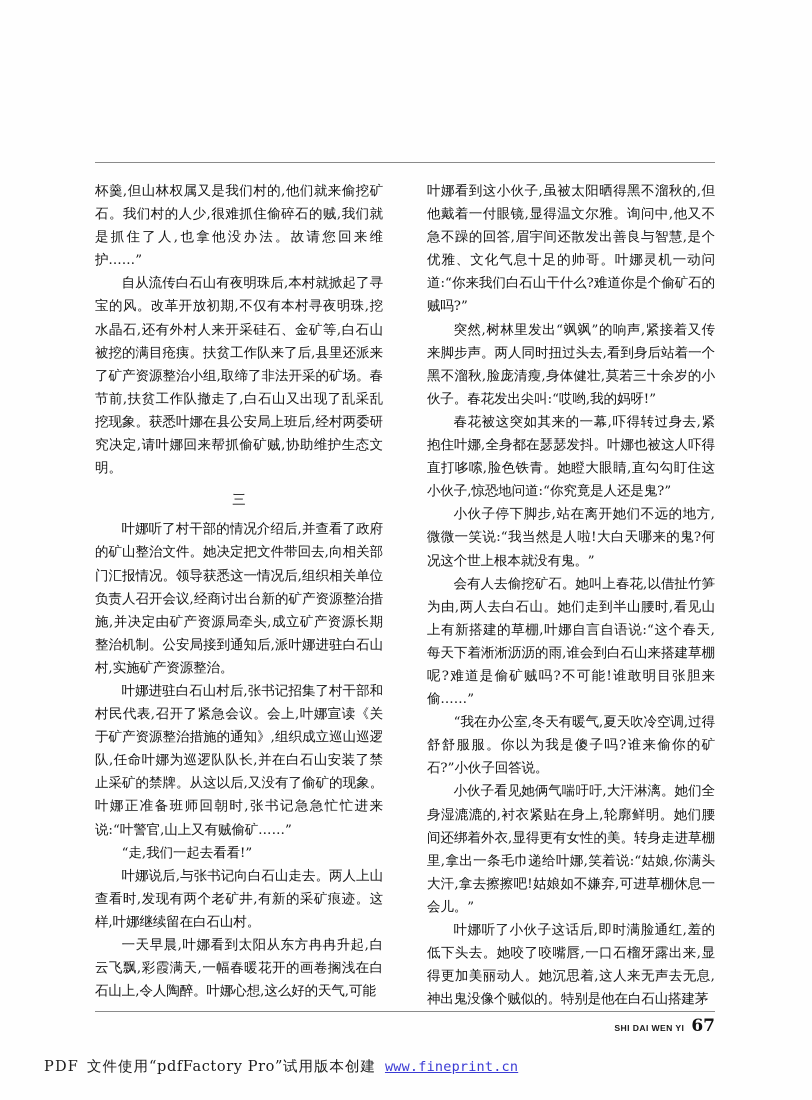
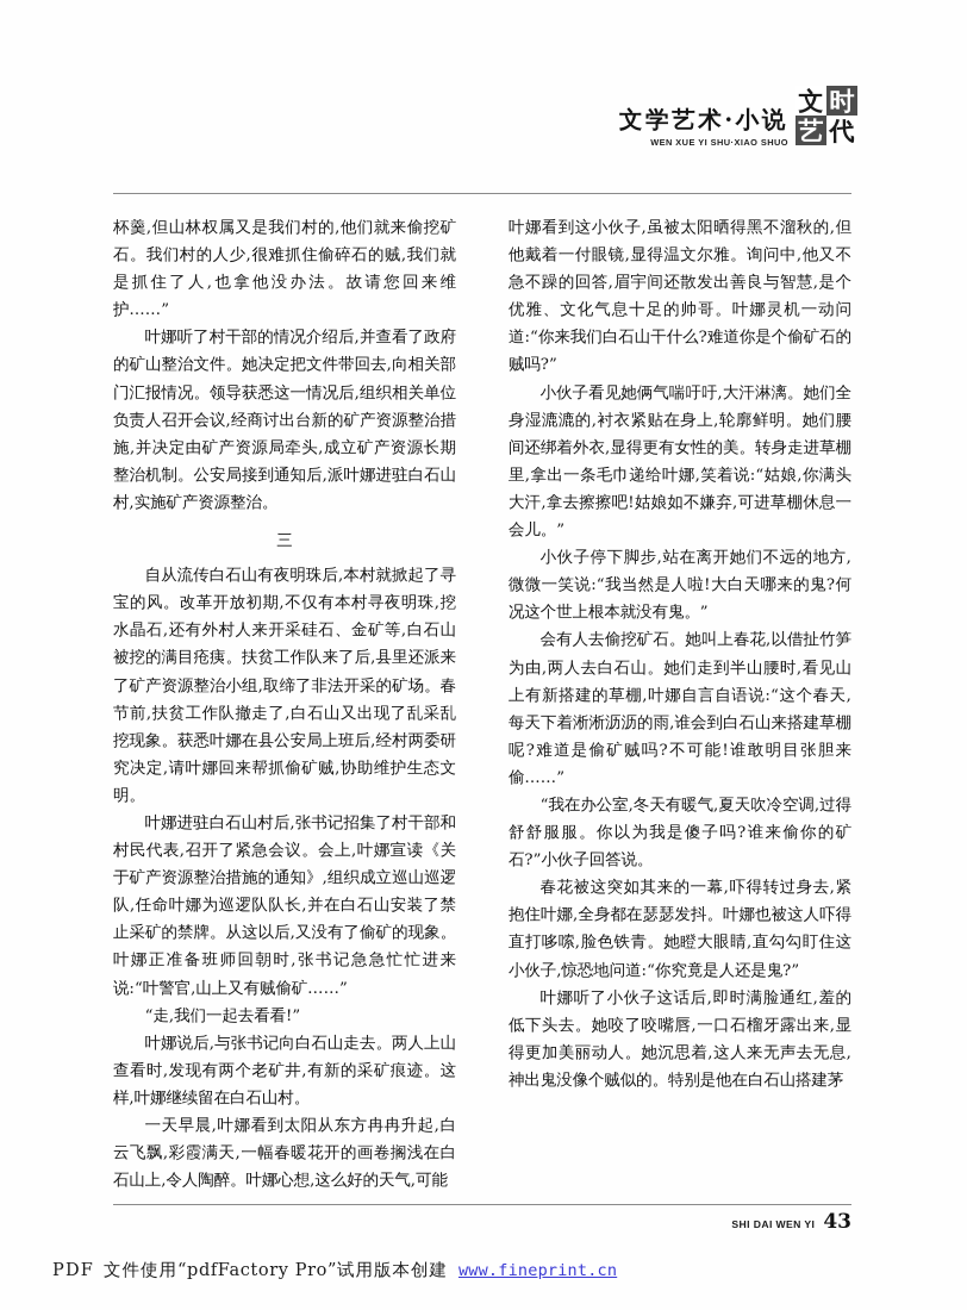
+ 文学艺术·小说
+ WEN XUE YI SHU·XIAO SHUO
+ 文
+ 时
+ 艺
+ 代
  杯羹,但山林权属又是我们村的,他们就来偷挖矿石。我们村的人少,很难抓住偷碎石的贼,我们就是抓住了人,也拿他没办法。故请您回来维护……”
- 自从流传白石山有夜明珠后,本村就掀起了寻宝的风。改革开放初期,不仅有本村寻夜明珠,挖水晶石,还有外村人来开采硅石、金矿等,白石山被挖的满目疮痍。扶贫工作队来了后,县里还派来了矿产资源整治小组,取缔了非法开采的矿场。春节前,扶贫工作队撤走了,白石山又出现了乱采乱挖现象。获悉叶娜在县公安局上班后,经村两委研究决定,请叶娜回来帮抓偷矿贼,协助维护生态文明。
+ 叶娜听了村干部的情况介绍后,并查看了政府的矿山整治文件。她决定把文件带回去,向相关部门汇报情况。领导获悉这一情况后,组织相关单位负责人召开会议,经商讨出台新的矿产资源整治措施,并决定由矿产资源局牵头,成立矿产资源长期整治机制。公安局接到通知后,派叶娜进驻白石山村,实施矿产资源整治。
  三
- 叶娜听了村干部的情况介绍后,并查看了政府的矿山整治文件。她决定把文件带回去,向相关部门汇报情况。领导获悉这一情况后,组织相关单位负责人召开会议,经商讨出台新的矿产资源整治措施,并决定由矿产资源局牵头,成立矿产资源长期整治机制。公安局接到通知后,派叶娜进驻白石山村,实施矿产资源整治。
+ 自从流传白石山有夜明珠后,本村就掀起了寻宝的风。改革开放初期,不仅有本村寻夜明珠,挖水晶石,还有外村人来开采硅石、金矿等,白石山被挖的满目疮痍。扶贫工作队来了后,县里还派来了矿产资源整治小组,取缔了非法开采的矿场。春节前,扶贫工作队撤走了,白石山又出现了乱采乱挖现象。获悉叶娜在县公安局上班后,经村两委研究决定,请叶娜回来帮抓偷矿贼,协助维护生态文明。
  叶娜进驻白石山村后,张书记招集了村干部和村民代表,召开了紧急会议。会上,叶娜宣读《关于矿产资源整治措施的通知》,组织成立巡山巡逻队,任命叶娜为巡逻队队长,并在白石山安装了禁止采矿的禁牌。从这以后,又没有了偷矿的现象。叶娜正准备班师回朝时,张书记急急忙忙进来说:“叶警官,山上又有贼偷矿……”
  “走,我们一起去看看!”
  叶娜说后,与张书记向白石山走去。两人上山查看时,发现有两个老矿井,有新的采矿痕迹。这样,叶娜继续留在白石山村。
  一天早晨,叶娜看到太阳从东方冉冉升起,白云飞飘,彩霞满天,一幅春暖花开的画卷搁浅在白石山上,令人陶醉。叶娜心想,这么好的天气,可能
  叶娜看到这小伙子,虽被太阳晒得黑不溜秋的,但他戴着一付眼镜,显得温文尔雅。询问中,他又不急不躁的回答,眉宇间还散发出善良与智慧,是个优雅、文化气息十足的帅哥。叶娜灵机一动问道:“你来我们白石山干什么?难道你是个偷矿石的贼吗?”
- 突然,树林里发出“飒飒”的响声,紧接着又传来脚步声。两人同时扭过头去,看到身后站着一个黑不溜秋,脸庞清瘦,身体健壮,莫若三十余岁的小伙子。春花发出尖叫:“哎哟,我的妈呀!”
- 春花被这突如其来的一幕,吓得转过身去,紧抱住叶娜,全身都在瑟瑟发抖。叶娜也被这人吓得直打哆嗦,脸色铁青。她瞪大眼睛,直勾勾盯住这小伙子,惊恐地问道:“你究竟是人还是鬼?”
+ 小伙子看见她俩气喘吁吁,大汗淋漓。她们全身湿漉漉的,衬衣紧贴在身上,轮廓鲜明。她们腰间还绑着外衣,显得更有女性的美。转身走进草棚里,拿出一条毛巾递给叶娜,笑着说:“姑娘,你满头大汗,拿去擦擦吧!姑娘如不嫌弃,可进草棚休息一会儿。”
  小伙子停下脚步,站在离开她们不远的地方,微微一笑说:“我当然是人啦!大白天哪来的鬼?何况这个世上根本就没有鬼。”
  会有人去偷挖矿石。她叫上春花,以借扯竹笋为由,两人去白石山。她们走到半山腰时,看见山上有新搭建的草棚,叶娜自言自语说:“这个春天,每天下着淅淅沥沥的雨,谁会到白石山来搭建草棚呢?难道是偷矿贼吗?不可能!谁敢明目张胆来偷……”
  “我在办公室,冬天有暖气,夏天吹冷空调,过得舒舒服服。你以为我是傻子吗?谁来偷你的矿石?”小伙子回答说。
- 小伙子看见她俩气喘吁吁,大汗淋漓。她们全身湿漉漉的,衬衣紧贴在身上,轮廓鲜明。她们腰间还绑着外衣,显得更有女性的美。转身走进草棚里,拿出一条毛巾递给叶娜,笑着说:“姑娘,你满头大汗,拿去擦擦吧!姑娘如不嫌弃,可进草棚休息一会儿。”
+ 春花被这突如其来的一幕,吓得转过身去,紧抱住叶娜,全身都在瑟瑟发抖。叶娜也被这人吓得直打哆嗦,脸色铁青。她瞪大眼睛,直勾勾盯住这小伙子,惊恐地问道:“你究竟是人还是鬼?”
  叶娜听了小伙子这话后,即时满脸通红,羞的低下头去。她咬了咬嘴唇,一口石榴牙露出来,显得更加美丽动人。她沉思着,这人来无声去无息,神出鬼没像个贼似的。特别是他在白石山搭建茅
  SHI DAI WEN YI
- 67
+ 43
  PDF
  文件使用
  “pdfFactory Pro”
  试用版本创建
  www.fineprint.cn
